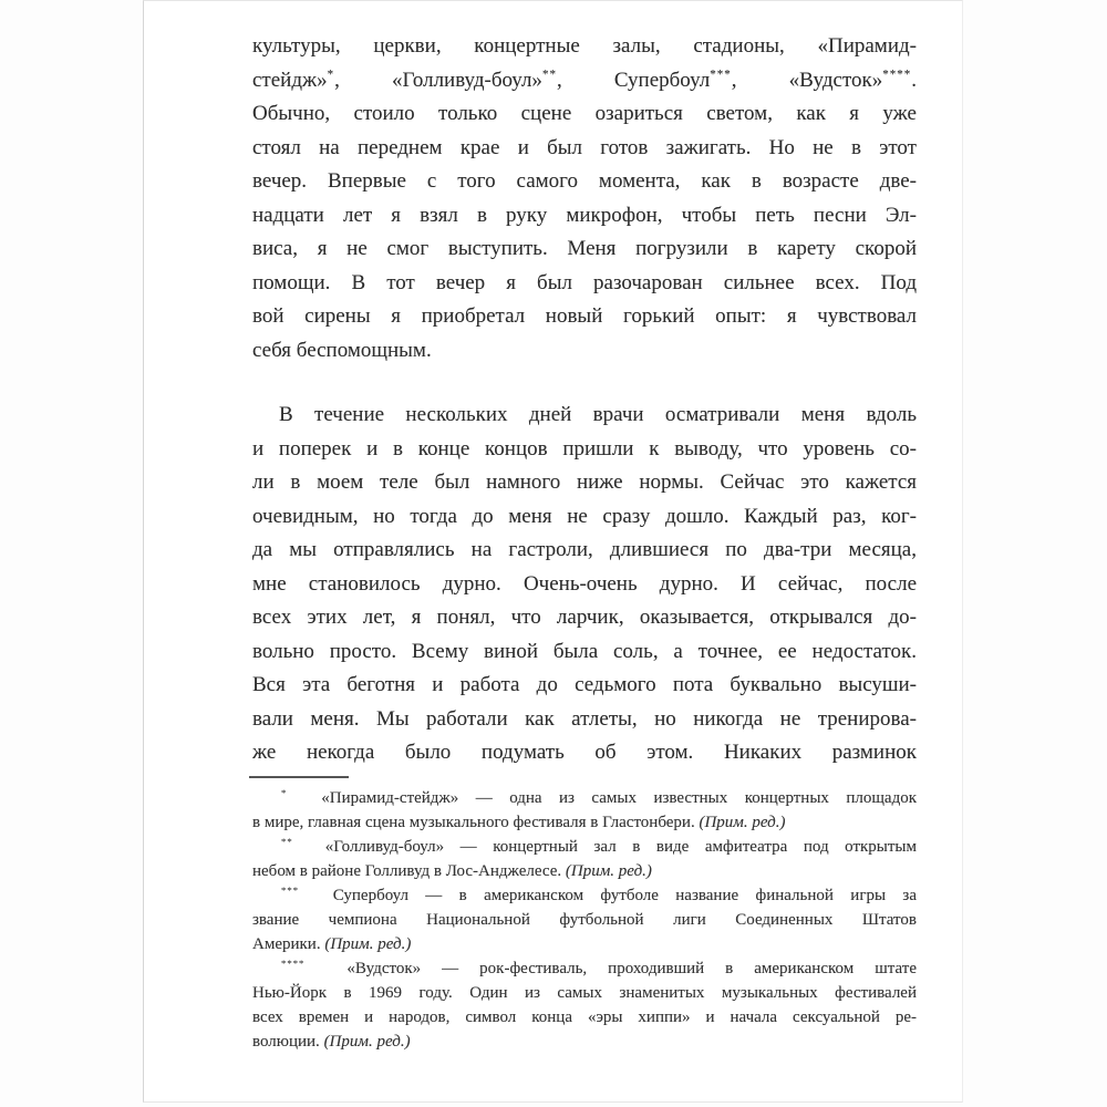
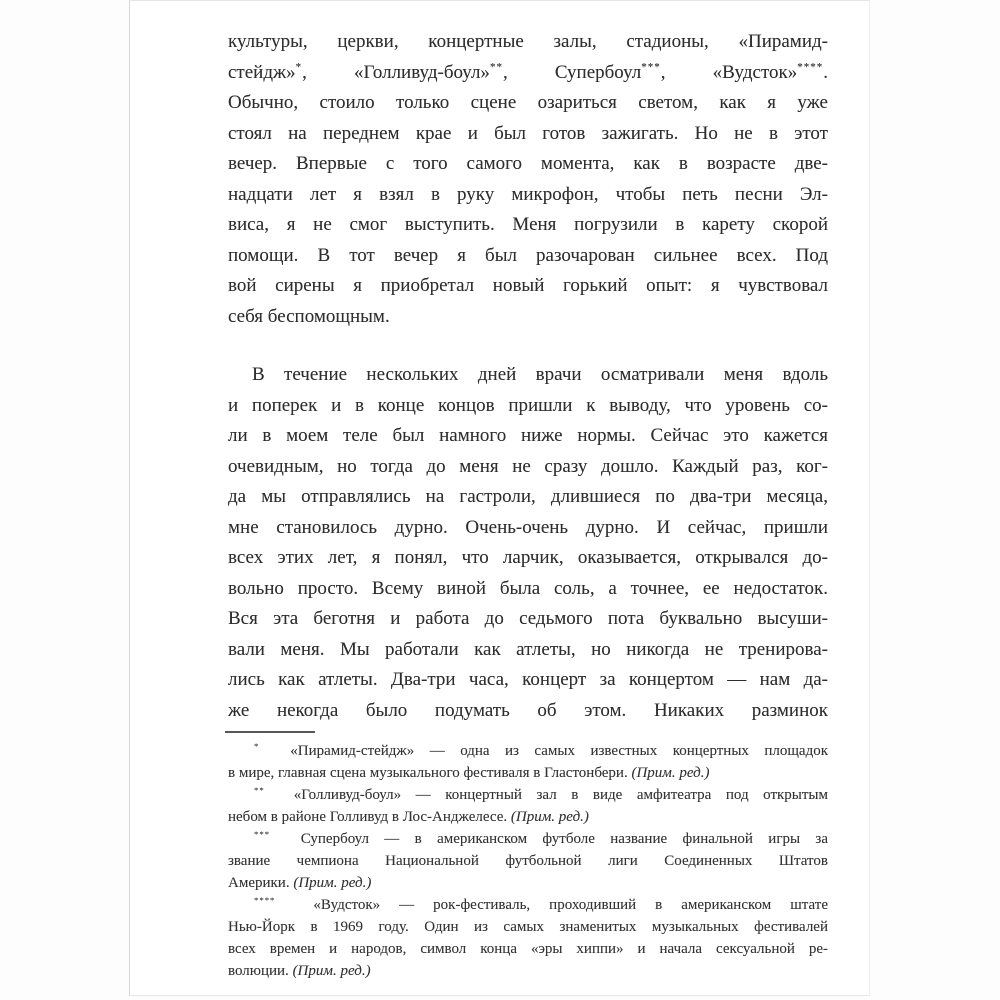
  культуры, церкви, концертные залы, стадионы, «Пирамид-
  стейдж»*, «Голливуд-боул»**, Супербоул***, «Вудсток»****.
  Обычно, стоило только сцене озариться светом, как я уже
  стоял на переднем крае и был готов зажигать. Но не в этот
  вечер. Впервые с того самого момента, как в возрасте две-
  надцати лет я взял в руку микрофон, чтобы петь песни Эл-
  виса, я не смог выступить. Меня погрузили в карету скорой
  помощи. В тот вечер я был разочарован сильнее всех. Под
  вой сирены я приобретал новый горький опыт: я чувствовал
  себя беспомощным.
  В течение нескольких дней врачи осматривали меня вдоль
  и поперек и в конце концов пришли к выводу, что уровень со-
  ли в моем теле был намного ниже нормы. Сейчас это кажется
  очевидным, но тогда до меня не сразу дошло. Каждый раз, ког-
  да мы отправлялись на гастроли, длившиеся по два-три месяца,
- мне становилось дурно. Очень-очень дурно. И сейчас, после
+ мне становилось дурно. Очень-очень дурно. И сейчас, пришли
  всех этих лет, я понял, что ларчик, оказывается, открывался до-
  вольно просто. Всему виной была соль, а точнее, ее недостаток.
  Вся эта беготня и работа до седьмого пота буквально высуши-
  вали меня. Мы работали как атлеты, но никогда не тренирова-
+ лись как атлеты. Два-три часа, концерт за концертом — нам да-
  же некогда было подумать об этом. Никаких разминок
  * «Пирамид-стейдж» — одна из самых известных концертных площадок
  в мире, главная сцена музыкального фестиваля в Гластонбери. (Прим. ред.)
  ** «Голливуд-боул» — концертный зал в виде амфитеатра под открытым
  небом в районе Голливуд в Лос-Анджелесе. (Прим. ред.)
  *** Супербоул — в американском футболе название финальной игры за
  звание чемпиона Национальной футбольной лиги Соединенных Штатов
  Америки. (Прим. ред.)
  **** «Вудсток» — рок-фестиваль, проходивший в американском штате
  Нью-Йорк в 1969 году. Один из самых знаменитых музыкальных фестивалей
  всех времен и народов, символ конца «эры хиппи» и начала сексуальной ре-
  волюции. (Прим. ред.)
